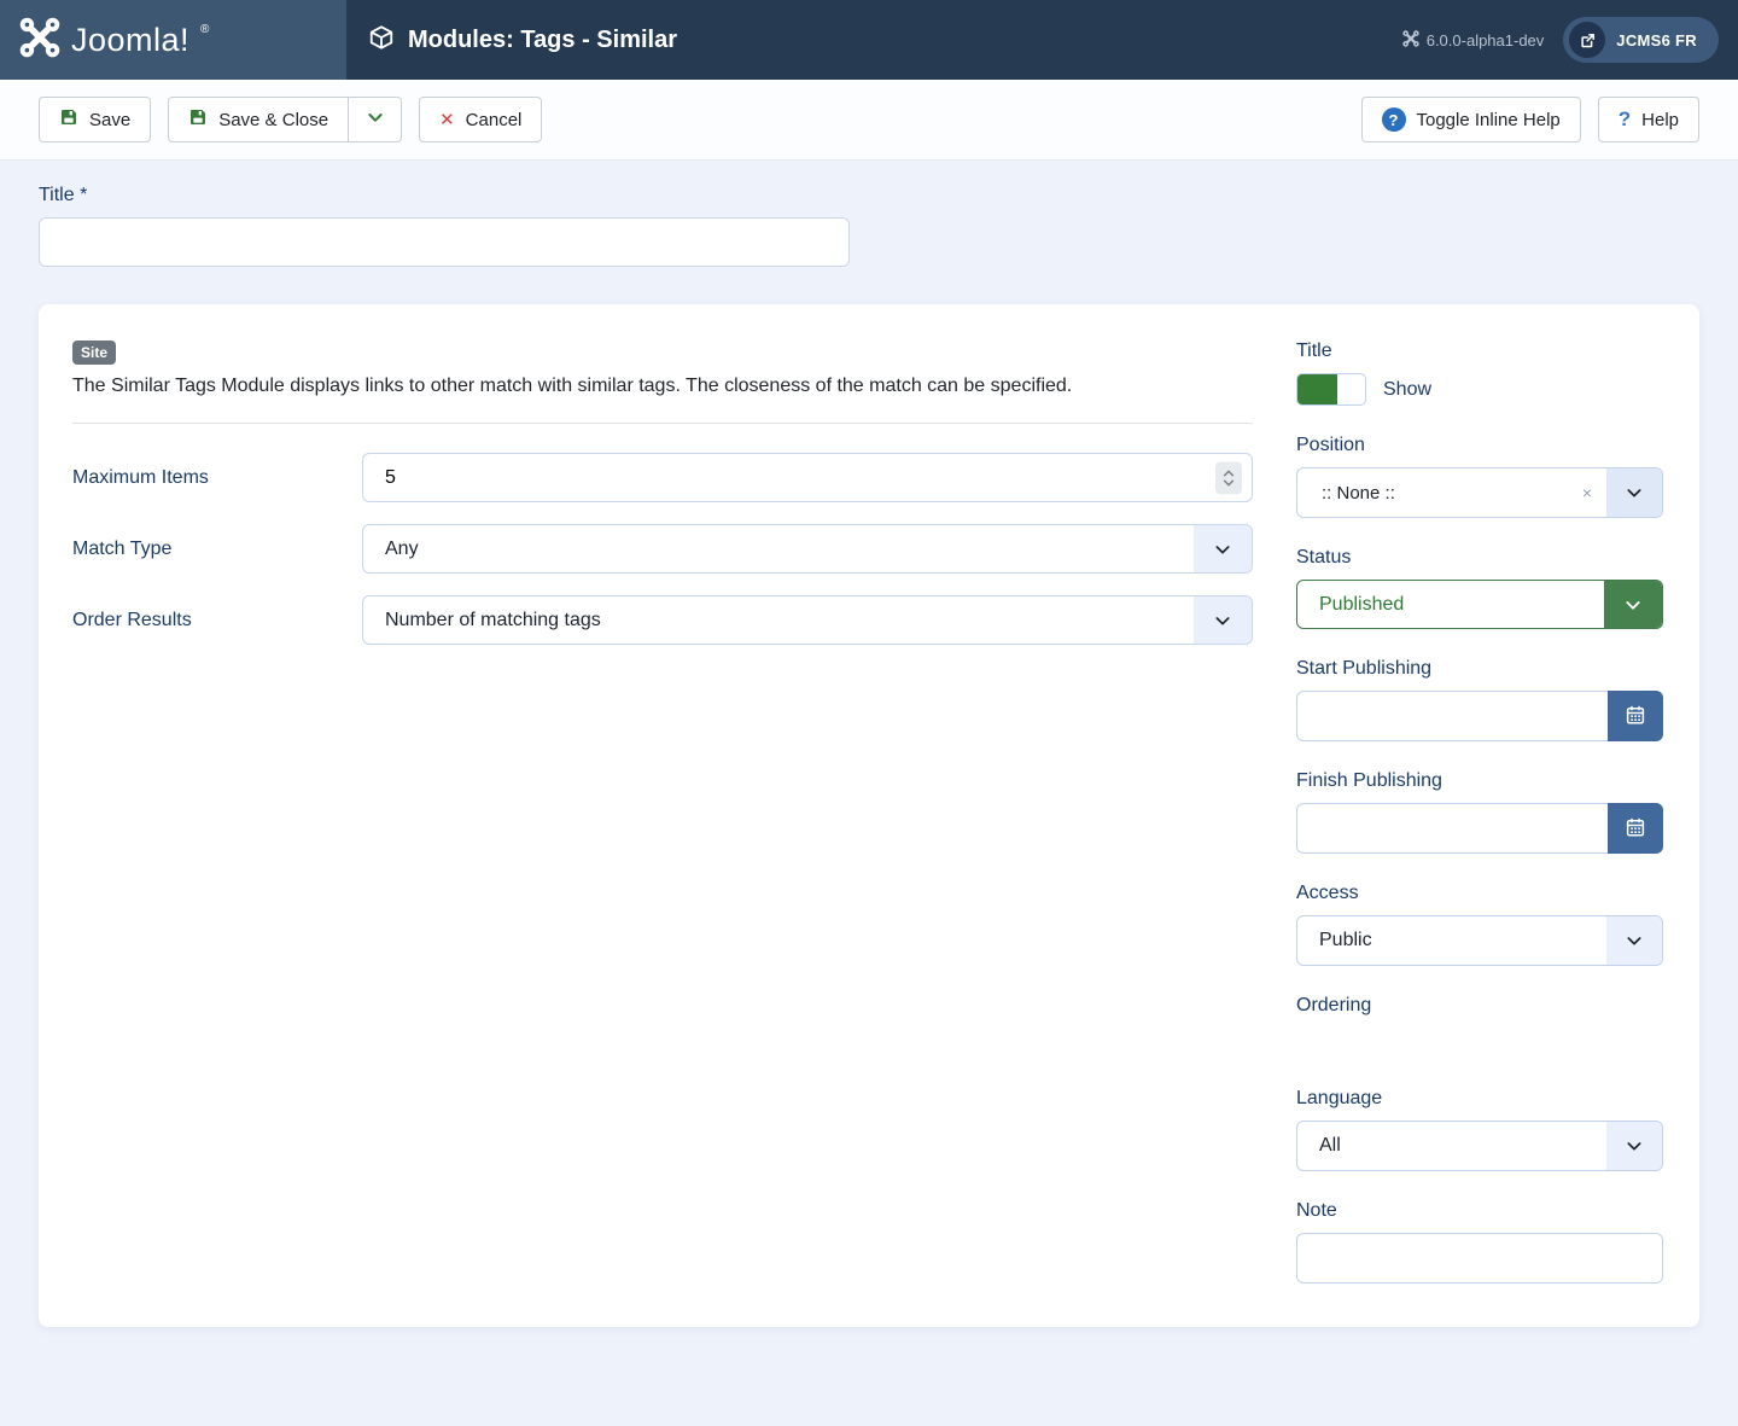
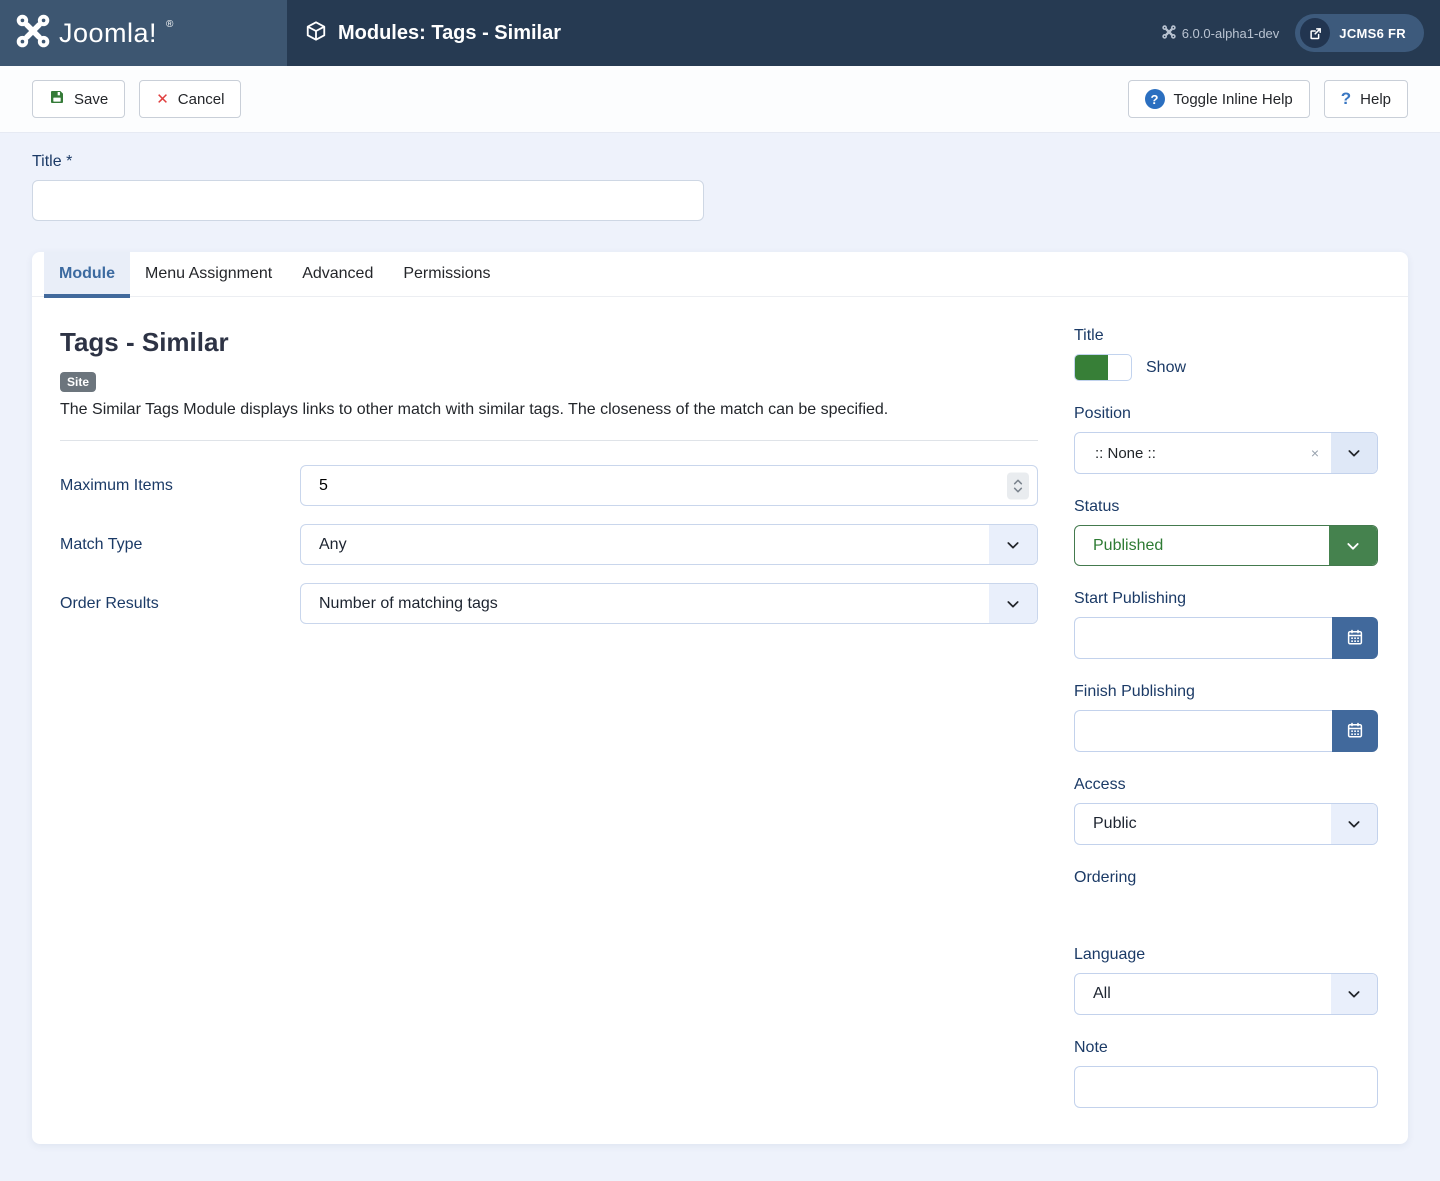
  Joomla!
  ®
  Modules: Tags - Similar
  6.0.0-alpha1-dev
  JCMS6 FR
  Save
- Save & Close
  ✕
  Cancel
  ?
  Toggle Inline Help
  ?
  Help
  Title *
+ Module
+ Menu Assignment
+ Advanced
+ Permissions
+ Tags - Similar
  Site
  The Similar Tags Module displays links to other match with similar tags. The closeness of the match can be specified.
  Maximum Items
  5
  Match Type
  Any
  Order Results
  Number of matching tags
  Title
  Show
  Position
  :: None ::
  ×
  Status
  Published
  Start Publishing
  Finish Publishing
  Access
  Public
  Ordering
  Language
  All
  Note
